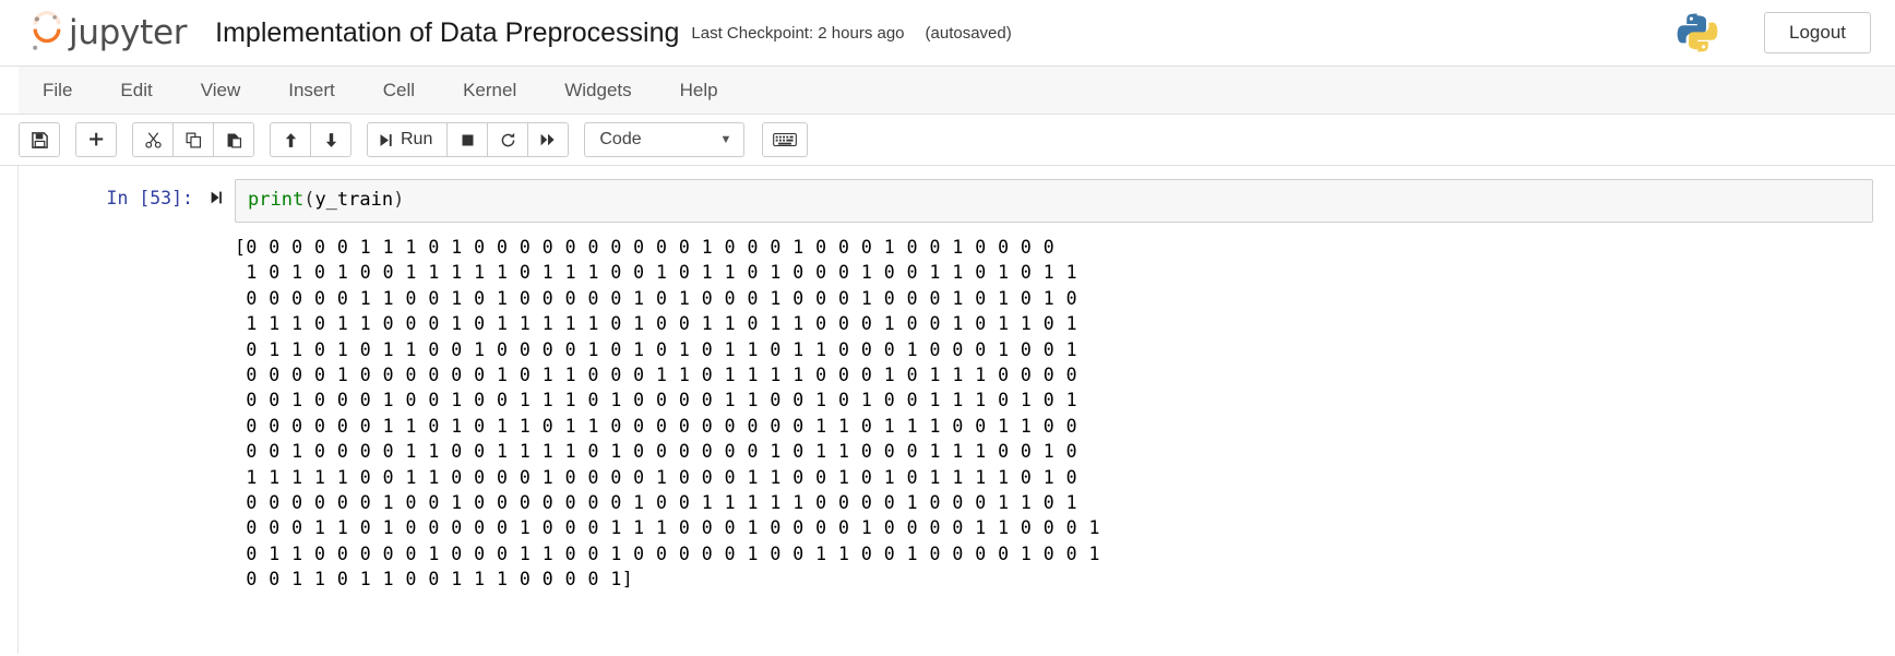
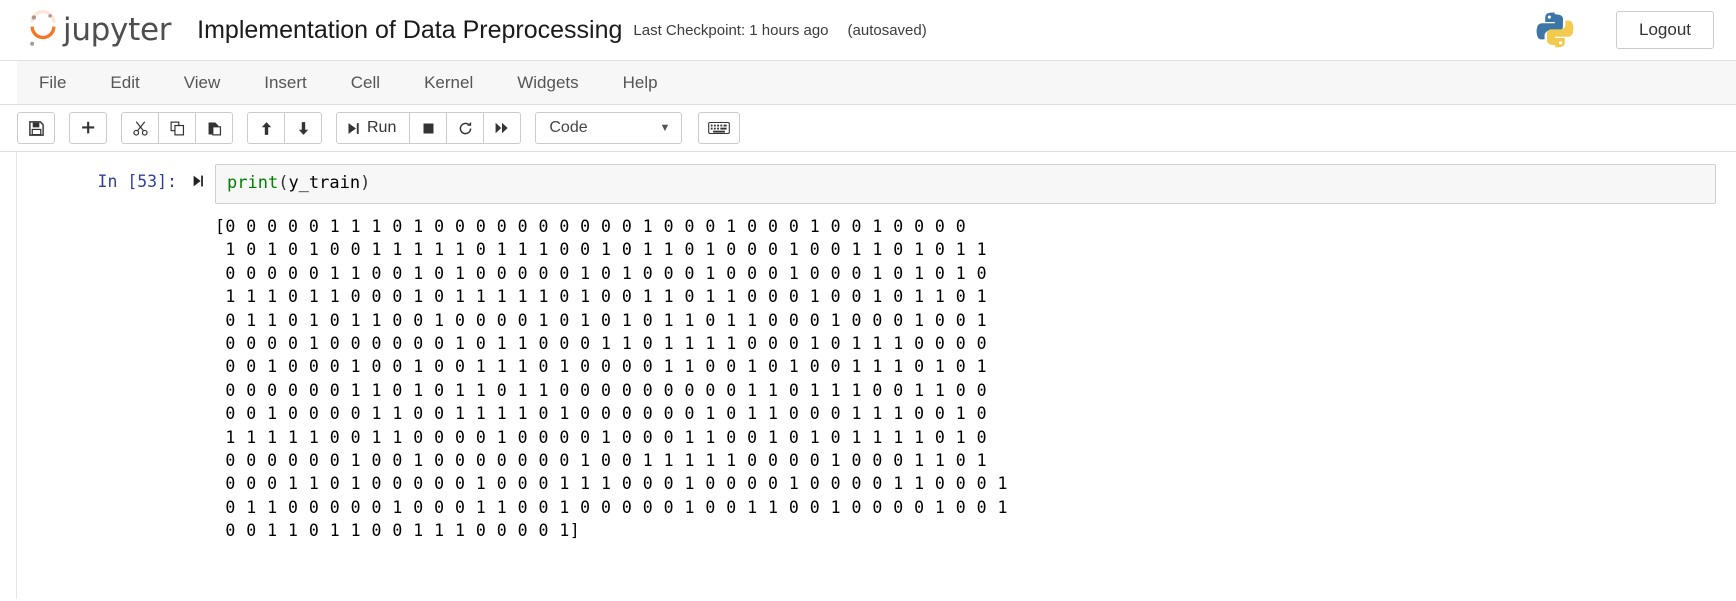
  jupyter
  Implementation of Data Preprocessing
- Last Checkpoint: 2 hours ago
+ Last Checkpoint: 1 hours ago
  (autosaved)
  Logout
  File
  Edit
  View
  Insert
  Cell
  Kernel
  Widgets
  Help
  Run
  Code
  ▼
  In [53]:
  print(y_train)
  [0 0 0 0 0 1 1 1 0 1 0 0 0 0 0 0 0 0 0 0 1 0 0 0 1 0 0 0 1 0 0 1 0 0 0 0
  1 0 1 0 1 0 0 1 1 1 1 1 0 1 1 1 0 0 1 0 1 1 0 1 0 0 0 1 0 0 1 1 0 1 0 1 1
  0 0 0 0 0 1 1 0 0 1 0 1 0 0 0 0 0 1 0 1 0 0 0 1 0 0 0 1 0 0 0 1 0 1 0 1 0
  1 1 1 0 1 1 0 0 0 1 0 1 1 1 1 1 0 1 0 0 1 1 0 1 1 0 0 0 1 0 0 1 0 1 1 0 1
  0 1 1 0 1 0 1 1 0 0 1 0 0 0 0 1 0 1 0 1 0 1 1 0 1 1 0 0 0 1 0 0 0 1 0 0 1
  0 0 0 0 1 0 0 0 0 0 0 1 0 1 1 0 0 0 1 1 0 1 1 1 1 0 0 0 1 0 1 1 1 0 0 0 0
  0 0 1 0 0 0 1 0 0 1 0 0 1 1 1 0 1 0 0 0 0 1 1 0 0 1 0 1 0 0 1 1 1 0 1 0 1
  0 0 0 0 0 0 1 1 0 1 0 1 1 0 1 1 0 0 0 0 0 0 0 0 0 1 1 0 1 1 1 0 0 1 1 0 0
  0 0 1 0 0 0 0 1 1 0 0 1 1 1 1 0 1 0 0 0 0 0 0 1 0 1 1 0 0 0 1 1 1 0 0 1 0
  1 1 1 1 1 0 0 1 1 0 0 0 0 1 0 0 0 0 1 0 0 0 1 1 0 0 1 0 1 0 1 1 1 1 0 1 0
  0 0 0 0 0 0 1 0 0 1 0 0 0 0 0 0 0 1 0 0 1 1 1 1 1 0 0 0 0 1 0 0 0 1 1 0 1
  0 0 0 1 1 0 1 0 0 0 0 0 1 0 0 0 1 1 1 0 0 0 1 0 0 0 0 1 0 0 0 0 1 1 0 0 0 1
  0 1 1 0 0 0 0 0 1 0 0 0 1 1 0 0 1 0 0 0 0 0 1 0 0 1 1 0 0 1 0 0 0 0 1 0 0 1
  0 0 1 1 0 1 1 0 0 1 1 1 0 0 0 0 1]
